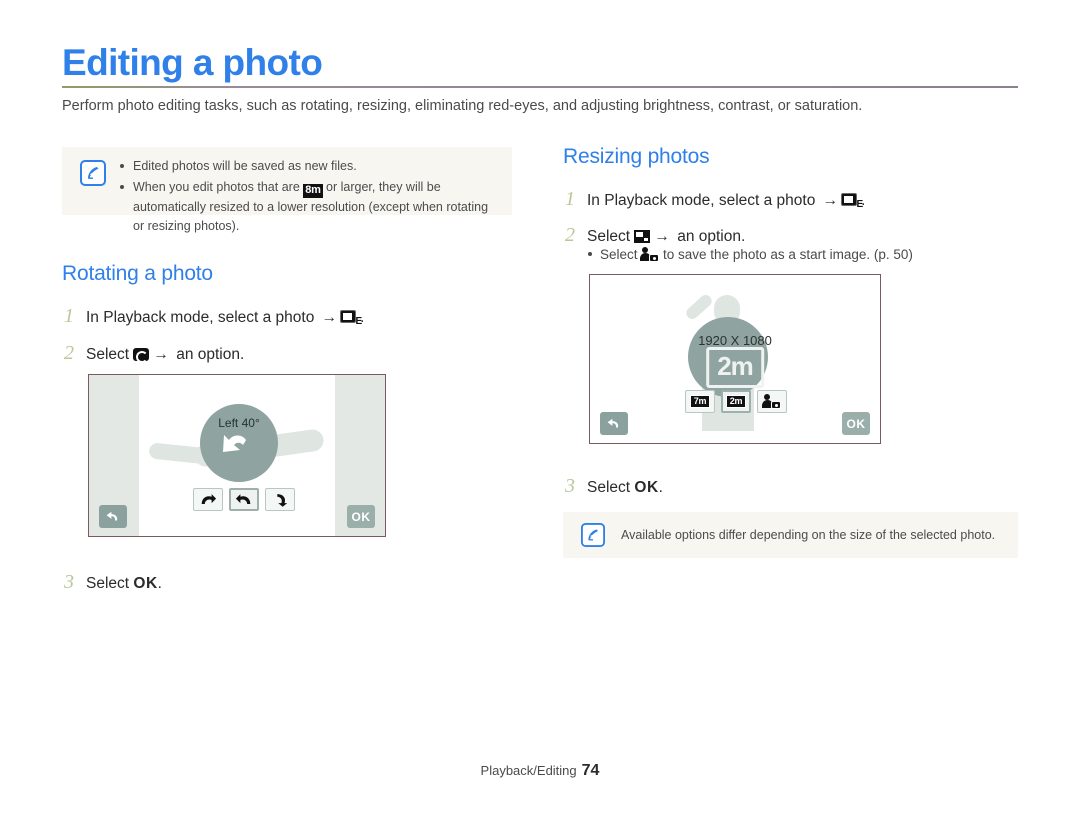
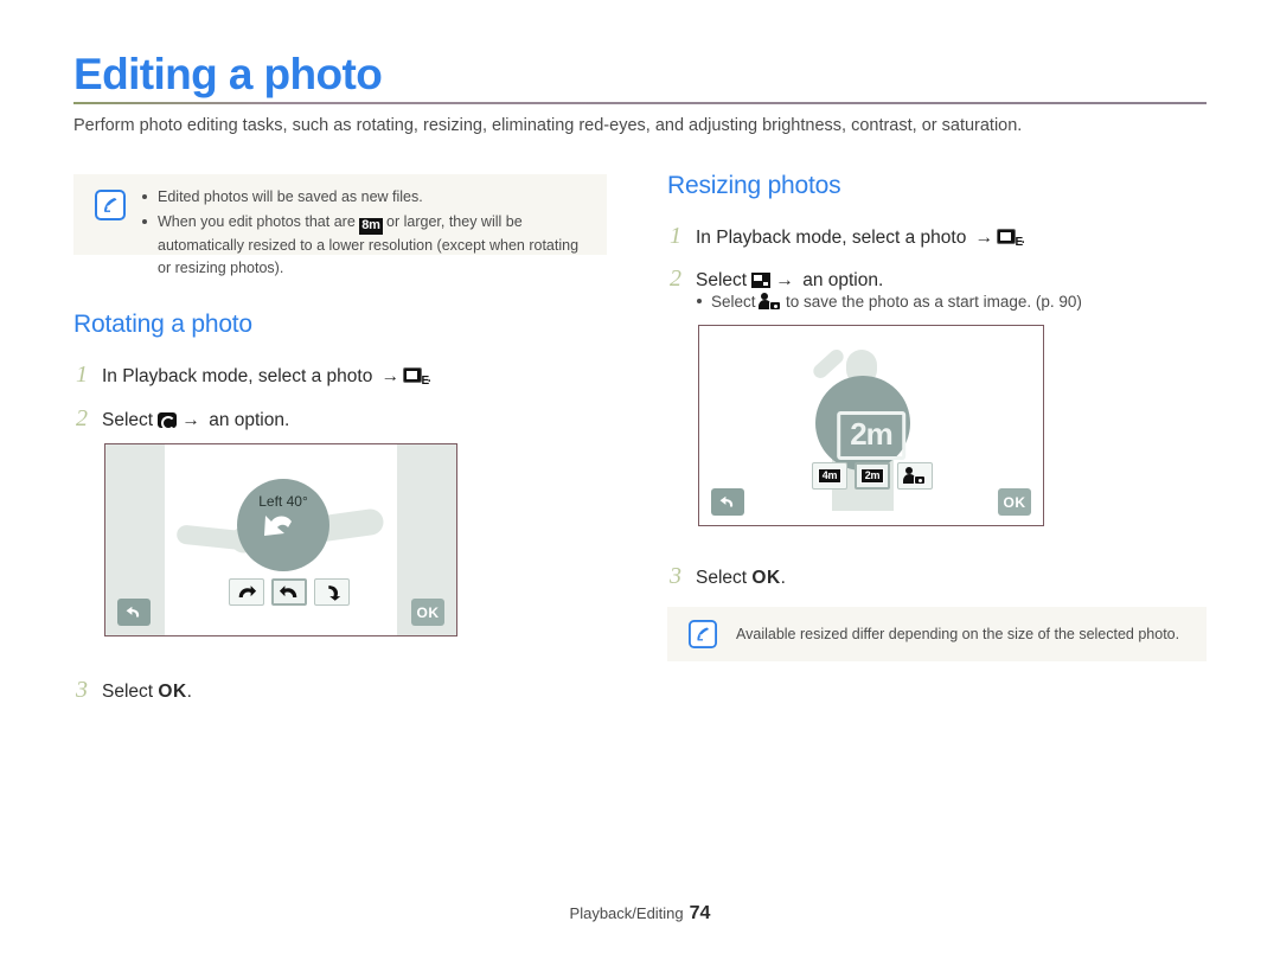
  Editing a photo
  Perform photo editing tasks, such as rotating, resizing, eliminating red-eyes, and adjusting brightness, contrast, or saturation.
  Edited photos will be saved as new files.
  When you edit photos that are 8m or larger, they will be automatically resized to a lower resolution (except when rotating or resizing photos).
  Rotating a photo
  1 In Playback mode, select a photo →
  E
  .
  2 Select → an option.
  Left 40°
  OK
  3 Select OK.
  Resizing photos
  1 In Playback mode, select a photo →
  E
  .
  2 Select → an option.
- Select to save the photo as a start image. (p. 50)
+ Select to save the photo as a start image. (p. 90)
- 1920 X 1080
  2m
- 7m
+ 4m
  2m
  OK
  3 Select OK.
- Available options differ depending on the size of the selected photo.
+ Available resized differ depending on the size of the selected photo.
  Playback/Editing 74
